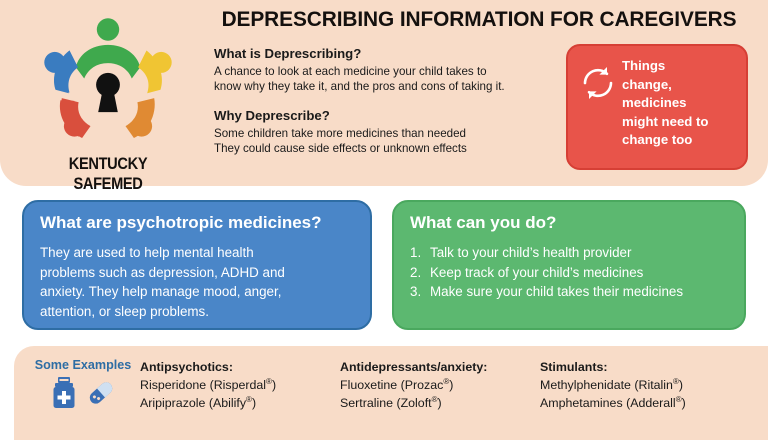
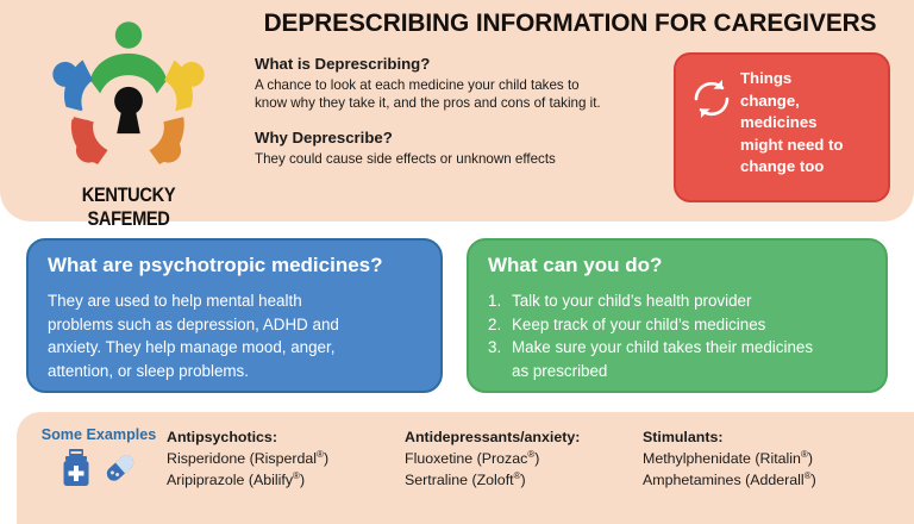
  KENTUCKY SAFEMED
  DEPRESCRIBING INFORMATION FOR CAREGIVERS
  What is Deprescribing?
  A chance to look at each medicine your child takes to
  know why they take it, and the pros and cons of taking it.
  Why Deprescribe?
- Some children take more medicines than needed
  They could cause side effects or unknown effects
  Things
  change,
  medicines
  might need to
  change too
  What are psychotropic medicines?
  They are used to help mental health
  problems such as depression, ADHD and
  anxiety. They help manage mood, anger,
  attention, or sleep problems.
  What can you do?
  1.
  Talk to your child’s health provider
  2.
  Keep track of your child’s medicines
  3.
  Make sure your child takes their medicines
+ as prescribed
  Some Examples
  Antipsychotics:
  Risperidone (Risperdal®)
  Aripiprazole (Abilify®)
  Antidepressants/anxiety:
  Fluoxetine (Prozac®)
  Sertraline (Zoloft®)
  Stimulants:
  Methylphenidate (Ritalin®)
  Amphetamines (Adderall®)
